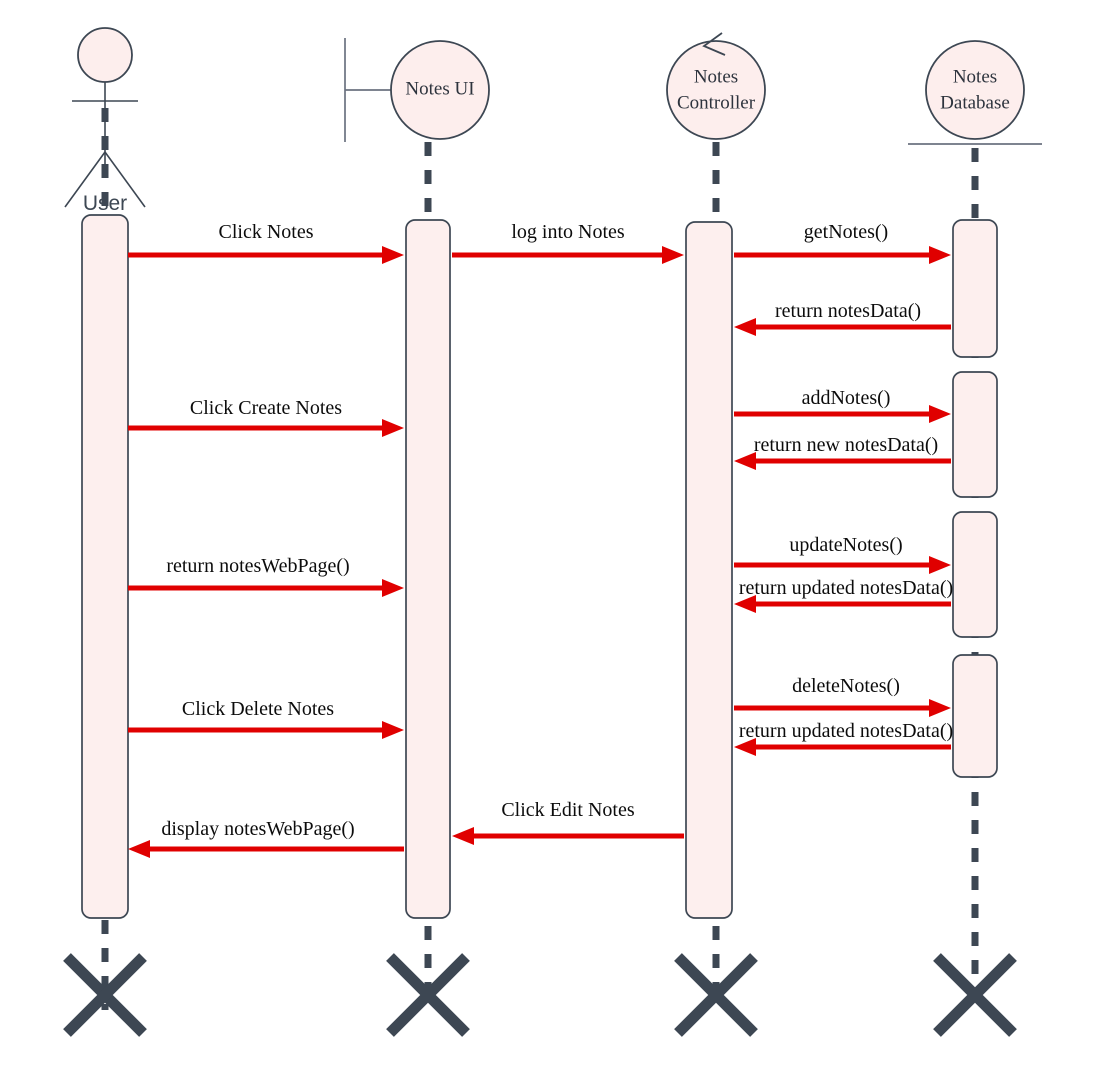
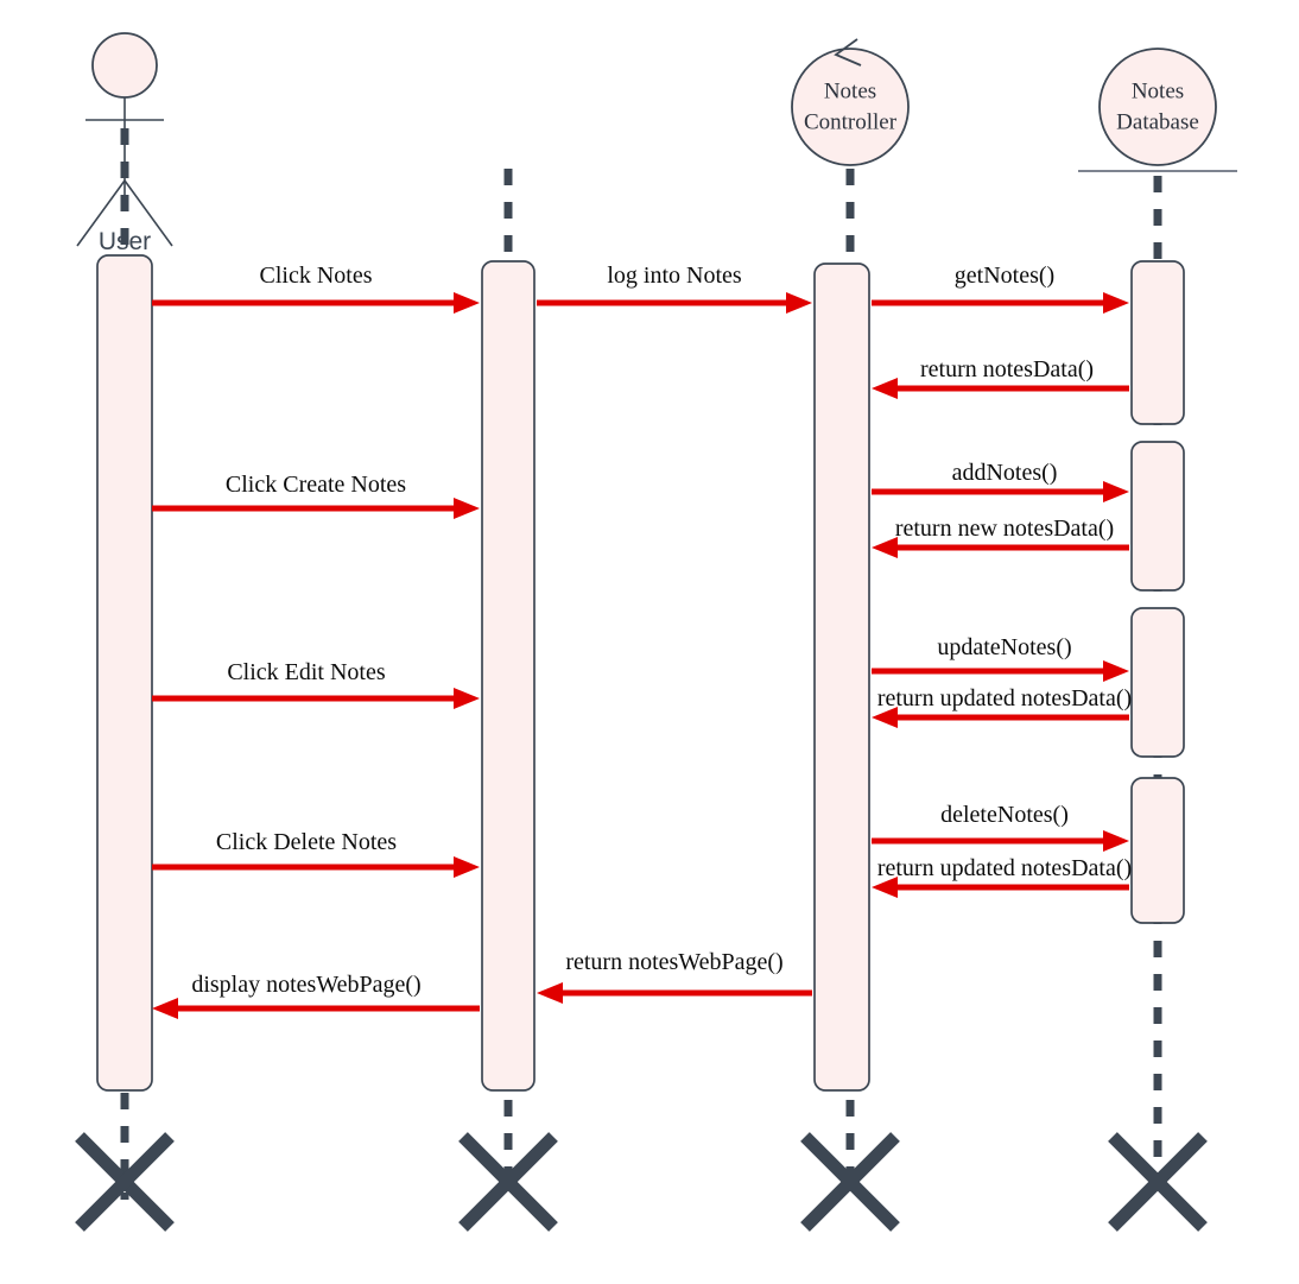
  User
- Notes UI
  Notes
  Controller
  Notes
  Database
  Click Notes
  log into Notes
  getNotes()
  return notesData()
  Click Create Notes
  addNotes()
  return new notesData()
- return notesWebPage()
+ Click Edit Notes
  updateNotes()
  return updated notesData()
  Click Delete Notes
  deleteNotes()
  return updated notesData()
- Click Edit Notes
+ return notesWebPage()
  display notesWebPage()
